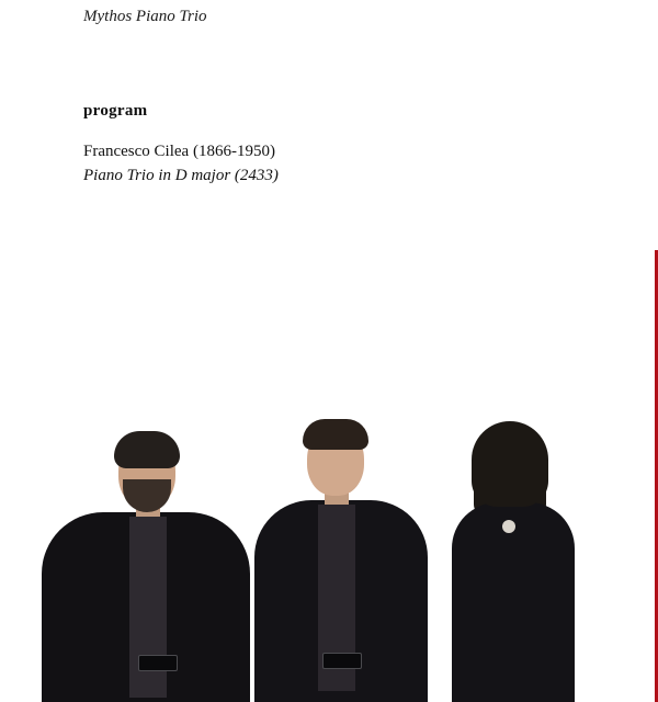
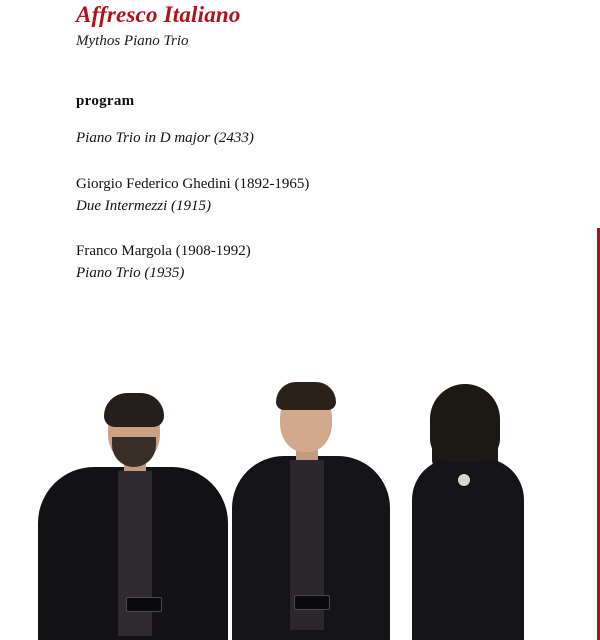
+ Affresco Italiano
  Mythos Piano Trio
  program
- Francesco Cilea (1866-1950)
  Piano Trio in D major (2433)
+ Giorgio Federico Ghedini (1892-1965)
+ Due Intermezzi (1915)
+ Franco Margola (1908-1992)
+ Piano Trio (1935)
